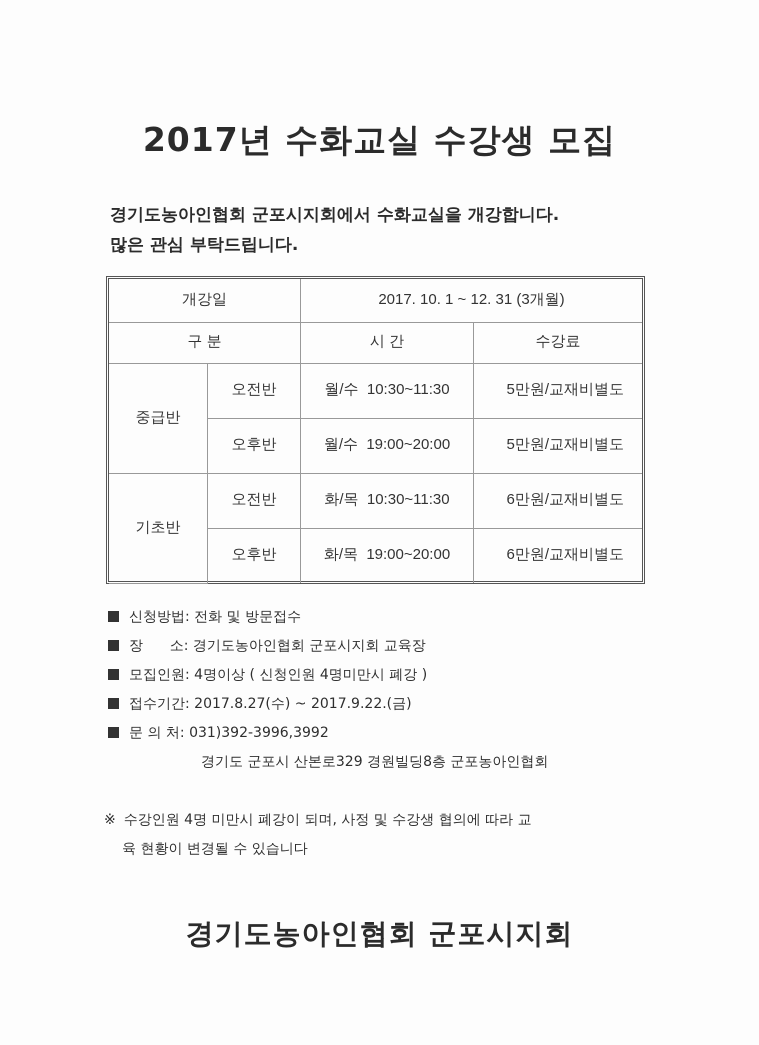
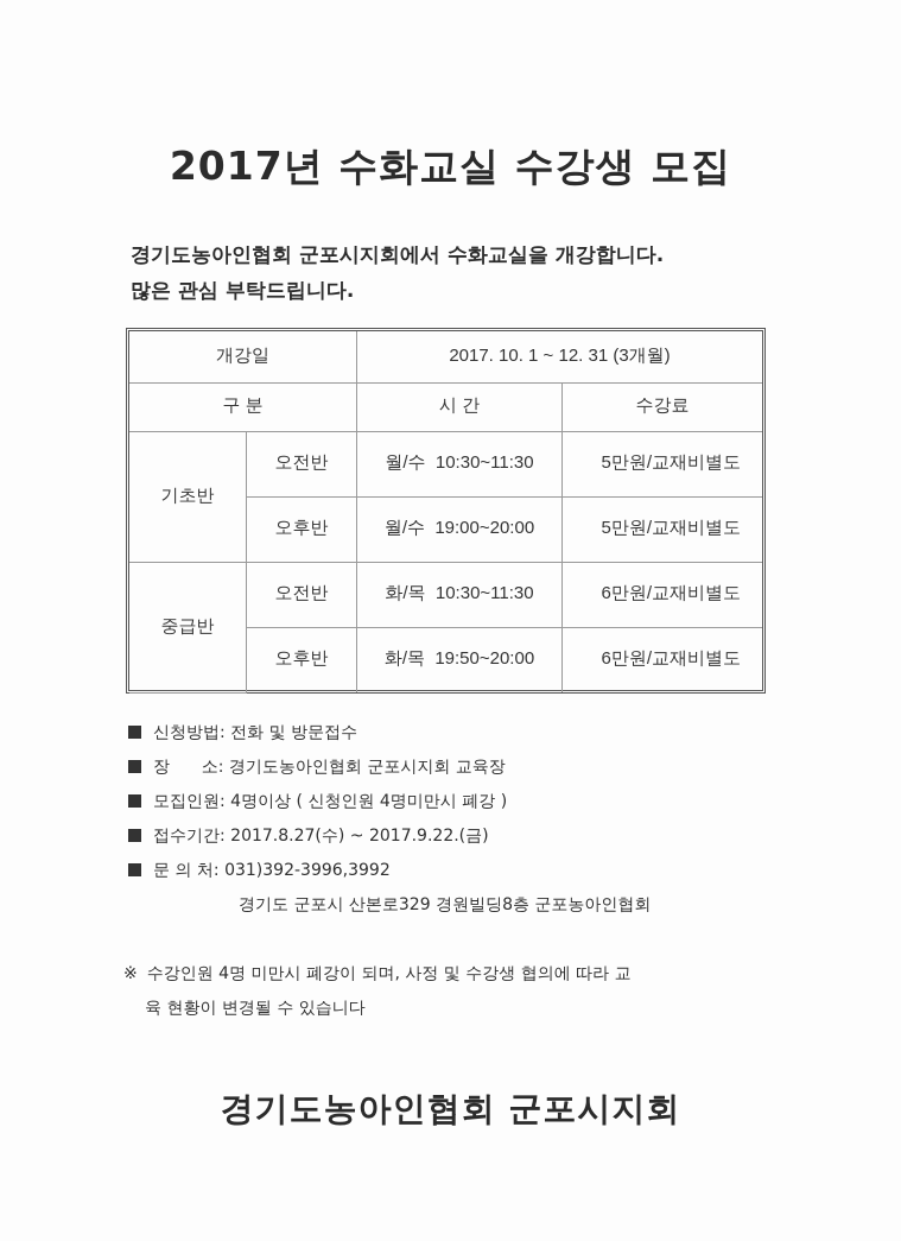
  2017년 수화교실 수강생 모집
  경기도농아인협회 군포시지회에서 수화교실을 개강합니다.
  많은 관심 부탁드립니다.
  개강일	2017. 10. 1 ~ 12. 31 (3개월)
  구 분	시 간	수강료
- 중급반	오전반	월/수 10:30~11:30	5만원/교재비별도
+ 기초반	오전반	월/수 10:30~11:30	5만원/교재비별도
  오후반	월/수 19:00~20:00	5만원/교재비별도
- 기초반	오전반	화/목 10:30~11:30	6만원/교재비별도
+ 중급반	오전반	화/목 10:30~11:30	6만원/교재비별도
- 오후반	화/목 19:00~20:00	6만원/교재비별도
+ 오후반	화/목 19:50~20:00	6만원/교재비별도
  신청방법: 전화 및 방문접수
  장 소: 경기도농아인협회 군포시지회 교육장
  모집인원: 4명이상 ( 신청인원 4명미만시 폐강 )
  접수기간: 2017.8.27(수) ~ 2017.9.22.(금)
  문 의 처: 031)392-3996,3992
  경기도 군포시 산본로329 경원빌딩8층 군포농아인협회
  ※ 수강인원 4명 미만시 폐강이 되며, 사정 및 수강생 협의에 따라 교
  육 현황이 변경될 수 있습니다
  경기도농아인협회 군포시지회
